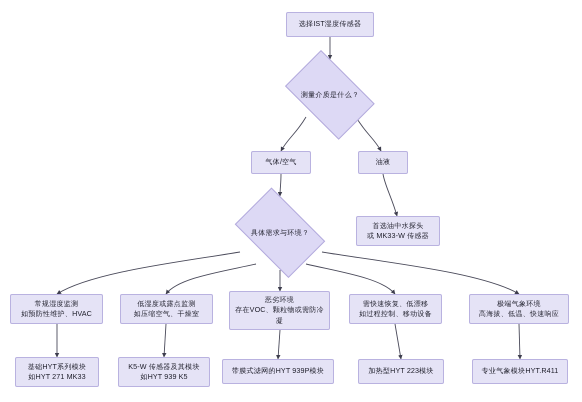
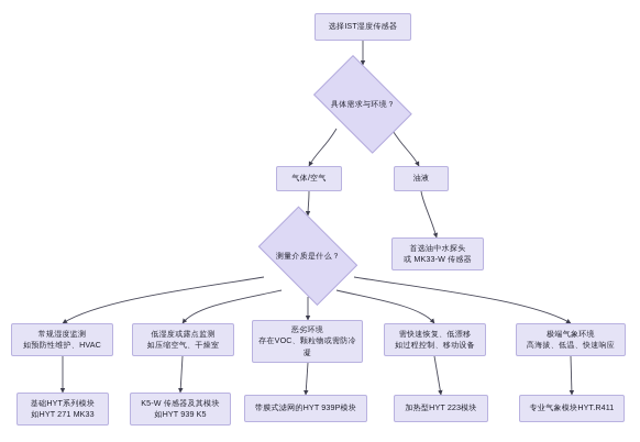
  选择IST湿度传感器
- 测量介质是什么？
+ 具体需求与环境？
  气体/空气
  油液
- 具体需求与环境？
+ 测量介质是什么？
  首选油中水探头
  或 MK33-W 传感器
  常规湿度监测
  如预防性维护、HVAC
  低湿度或露点监测
  如压缩空气、干燥室
  恶劣环境
  存在VOC、颗粒物或需防冷凝
  需快速恢复、低漂移
  如过程控制、移动设备
  极端气象环境
  高海拔、低温、快速响应
  基础HYT系列模块
  如HYT 271 MK33
  K5-W 传感器及其模块
  如HYT 939 K5
  带膜式滤网的HYT 939P模块
  加热型HYT 223模块
  专业气象模块HYT.R411
